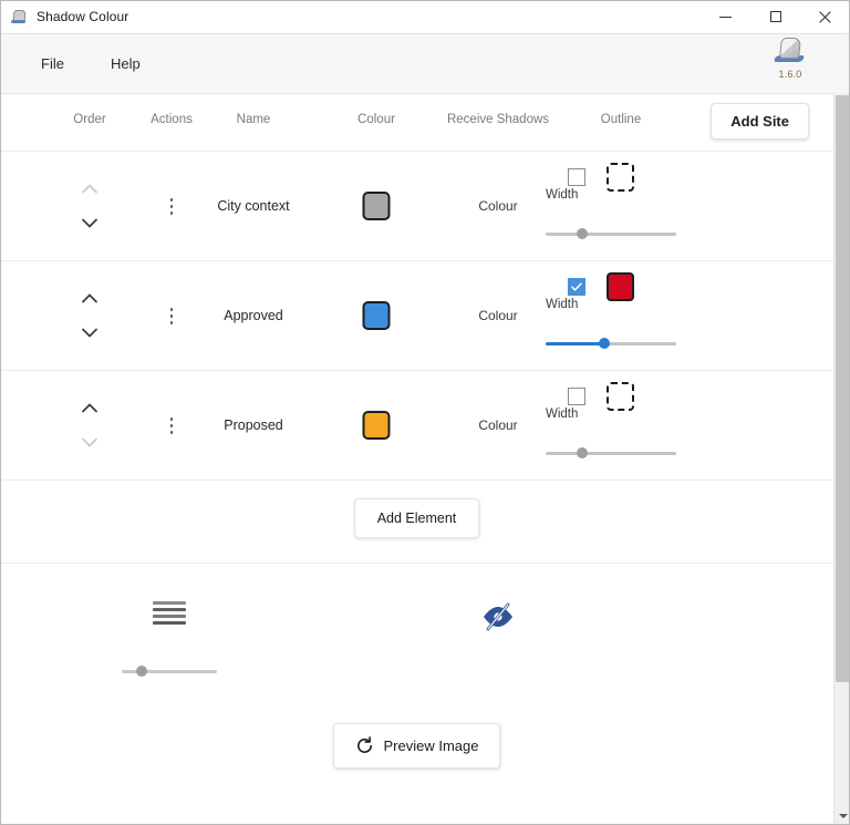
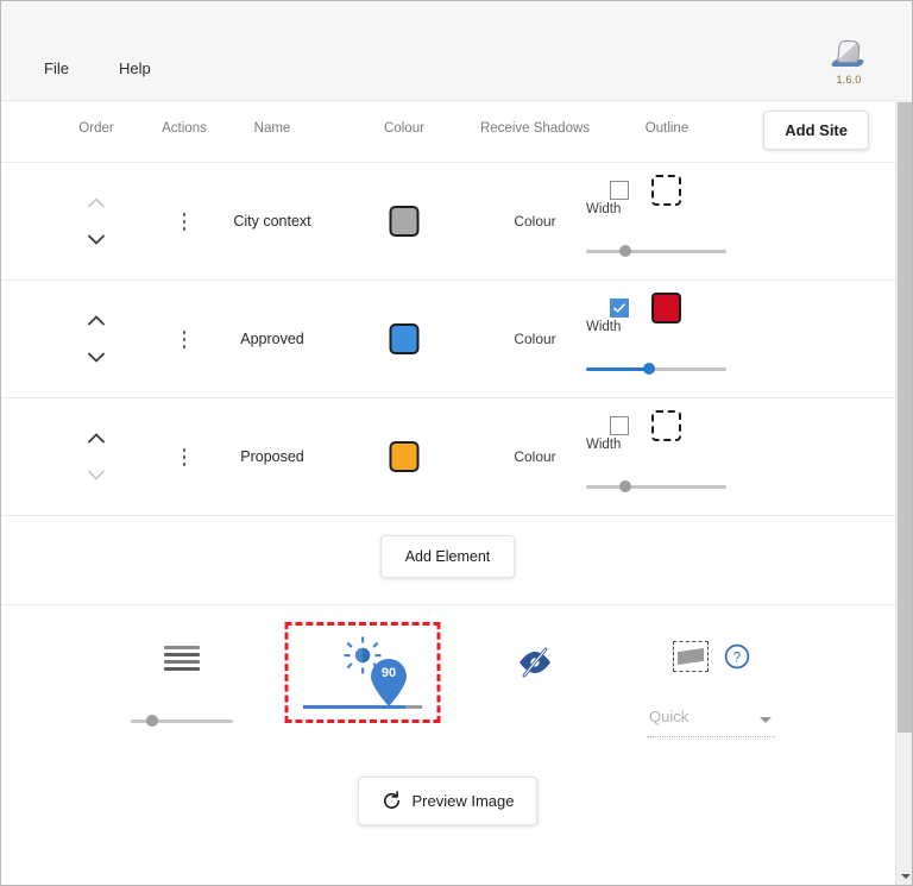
- Shadow Colour
  File
  Help
  1.6.0
  Order
  Actions
  Name
  Colour
  Receive Shadows
  Outline
  Add Site
  City context
  Colour
  Width
  Approved
  Colour
  Width
  Proposed
  Colour
  Width
  Add Element
+ 90
+ ?
+ Quick
  Preview Image
